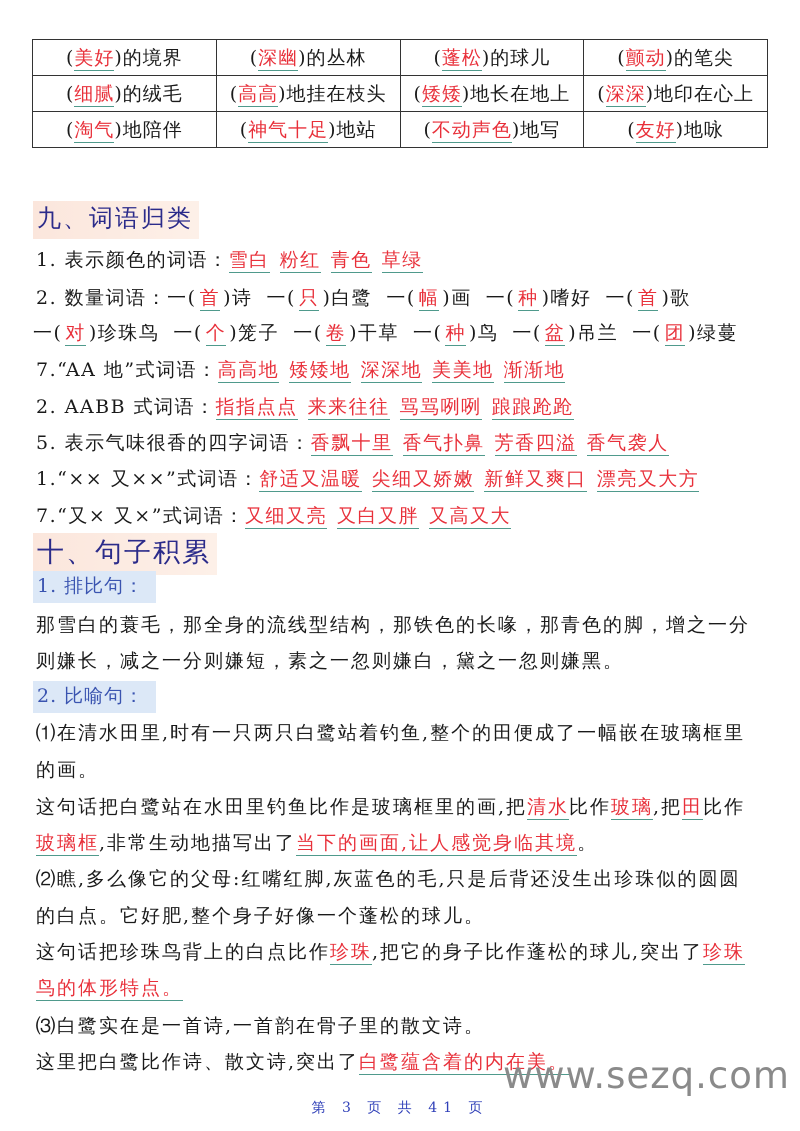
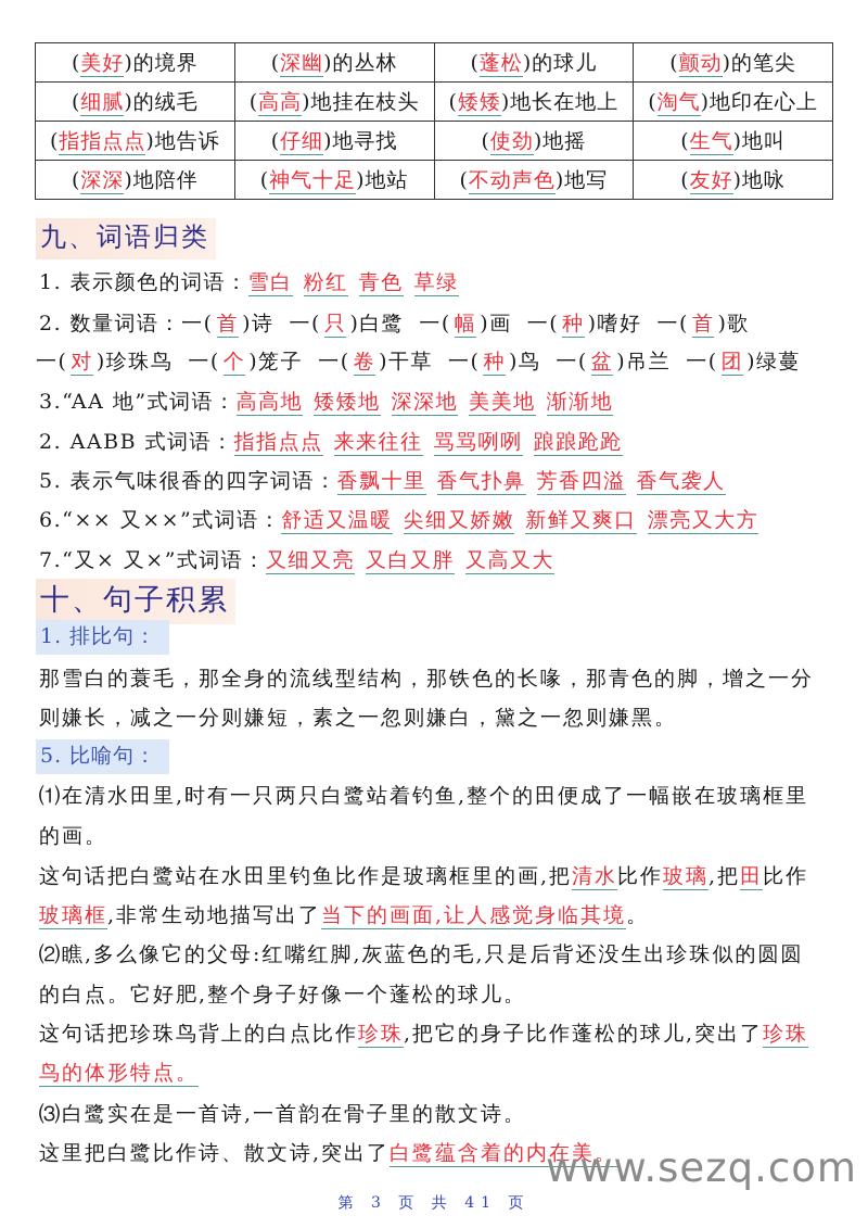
  (美好)的境界	(深幽)的丛林	(蓬松)的球儿	(颤动)的笔尖
- (细腻)的绒毛	(高高)地挂在枝头	(矮矮)地长在地上	(深深)地印在心上
+ (细腻)的绒毛	(高高)地挂在枝头	(矮矮)地长在地上	(淘气)地印在心上
+ (指指点点)地告诉	(仔细)地寻找	(使劲)地摇	(生气)地叫
- (淘气)地陪伴	(神气十足)地站	(不动声色)地写	(友好)地咏
+ (深深)地陪伴	(神气十足)地站	(不动声色)地写	(友好)地咏
  九、词语归类
  1. 表示颜色的词语：雪白 粉红 青色 草绿
  2. 数量词语：一( 首 )诗 一( 只 )白鹭 一( 幅 )画 一( 种 )嗜好 一( 首 )歌
  一( 对 )珍珠鸟 一( 个 )笼子 一( 卷 )干草 一( 种 )鸟 一( 盆 )吊兰 一( 团 )绿蔓
- 7.“AA 地”式词语：高高地 矮矮地 深深地 美美地 渐渐地
+ 3.“AA 地”式词语：高高地 矮矮地 深深地 美美地 渐渐地
  2. AABB 式词语：指指点点 来来往往 骂骂咧咧 踉踉跄跄
  5. 表示气味很香的四字词语：香飘十里 香气扑鼻 芳香四溢 香气袭人
- 1.“×× 又××”式词语：舒适又温暖 尖细又娇嫩 新鲜又爽口 漂亮又大方
+ 6.“×× 又××”式词语：舒适又温暖 尖细又娇嫩 新鲜又爽口 漂亮又大方
  7.“又× 又×”式词语：又细又亮 又白又胖 又高又大
  十、句子积累
  1. 排比句：
  那雪白的蓑毛，那全身的流线型结构，那铁色的长喙，那青色的脚，增之一分
  则嫌长，减之一分则嫌短，素之一忽则嫌白，黛之一忽则嫌黑。
- 2. 比喻句：
+ 5. 比喻句：
  ⑴在清水田里,时有一只两只白鹭站着钓鱼,整个的田便成了一幅嵌在玻璃框里
  的画。
  这句话把白鹭站在水田里钓鱼比作是玻璃框里的画,把清水比作玻璃,把田比作
  玻璃框,非常生动地描写出了当下的画面,让人感觉身临其境。
  ⑵瞧,多么像它的父母:红嘴红脚,灰蓝色的毛,只是后背还没生出珍珠似的圆圆
  的白点。它好肥,整个身子好像一个蓬松的球儿。
  这句话把珍珠鸟背上的白点比作珍珠,把它的身子比作蓬松的球儿,突出了珍珠
  鸟的体形特点。
  ⑶白鹭实在是一首诗,一首韵在骨子里的散文诗。
  这里把白鹭比作诗、散文诗,突出了白鹭蕴含着的内在美。
  www.sezq.com
  第 3 页 共 41 页
